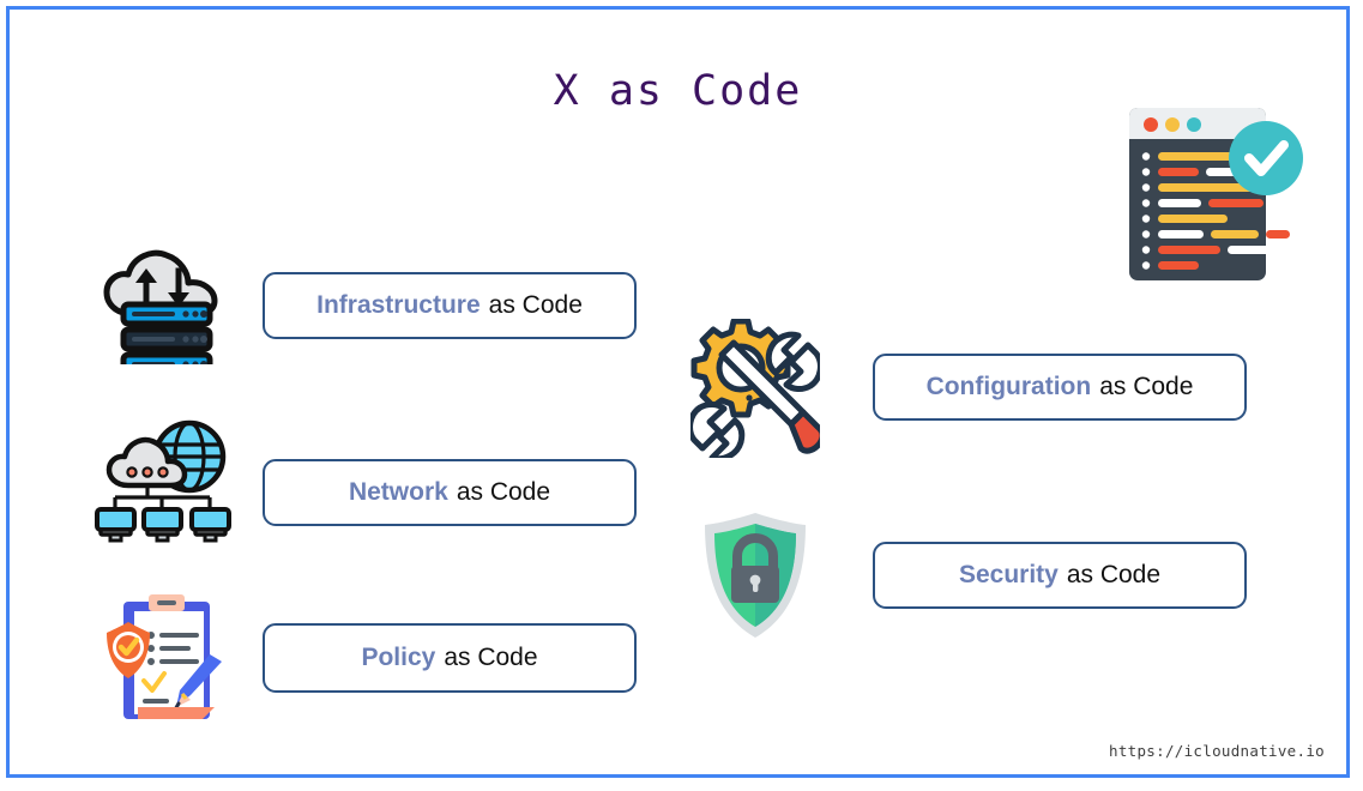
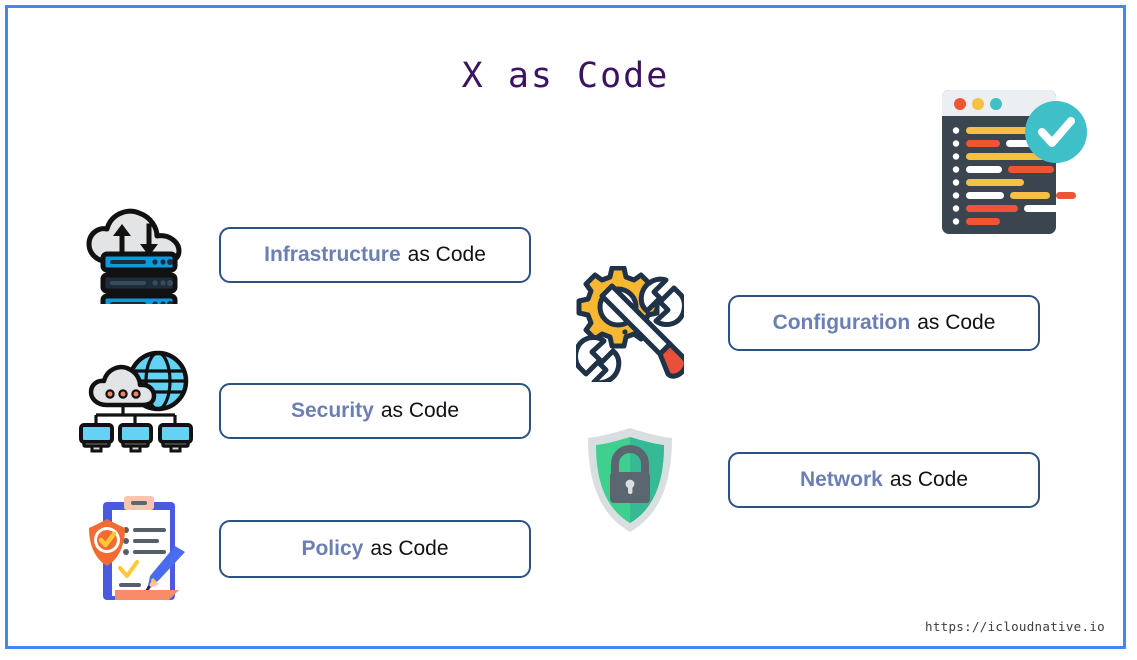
  X as Code
  Infrastructure
  as Code
- Network
+ Security
  as Code
  Policy
  as Code
  Configuration
  as Code
- Security
+ Network
  as Code
  https://icloudnative.io
